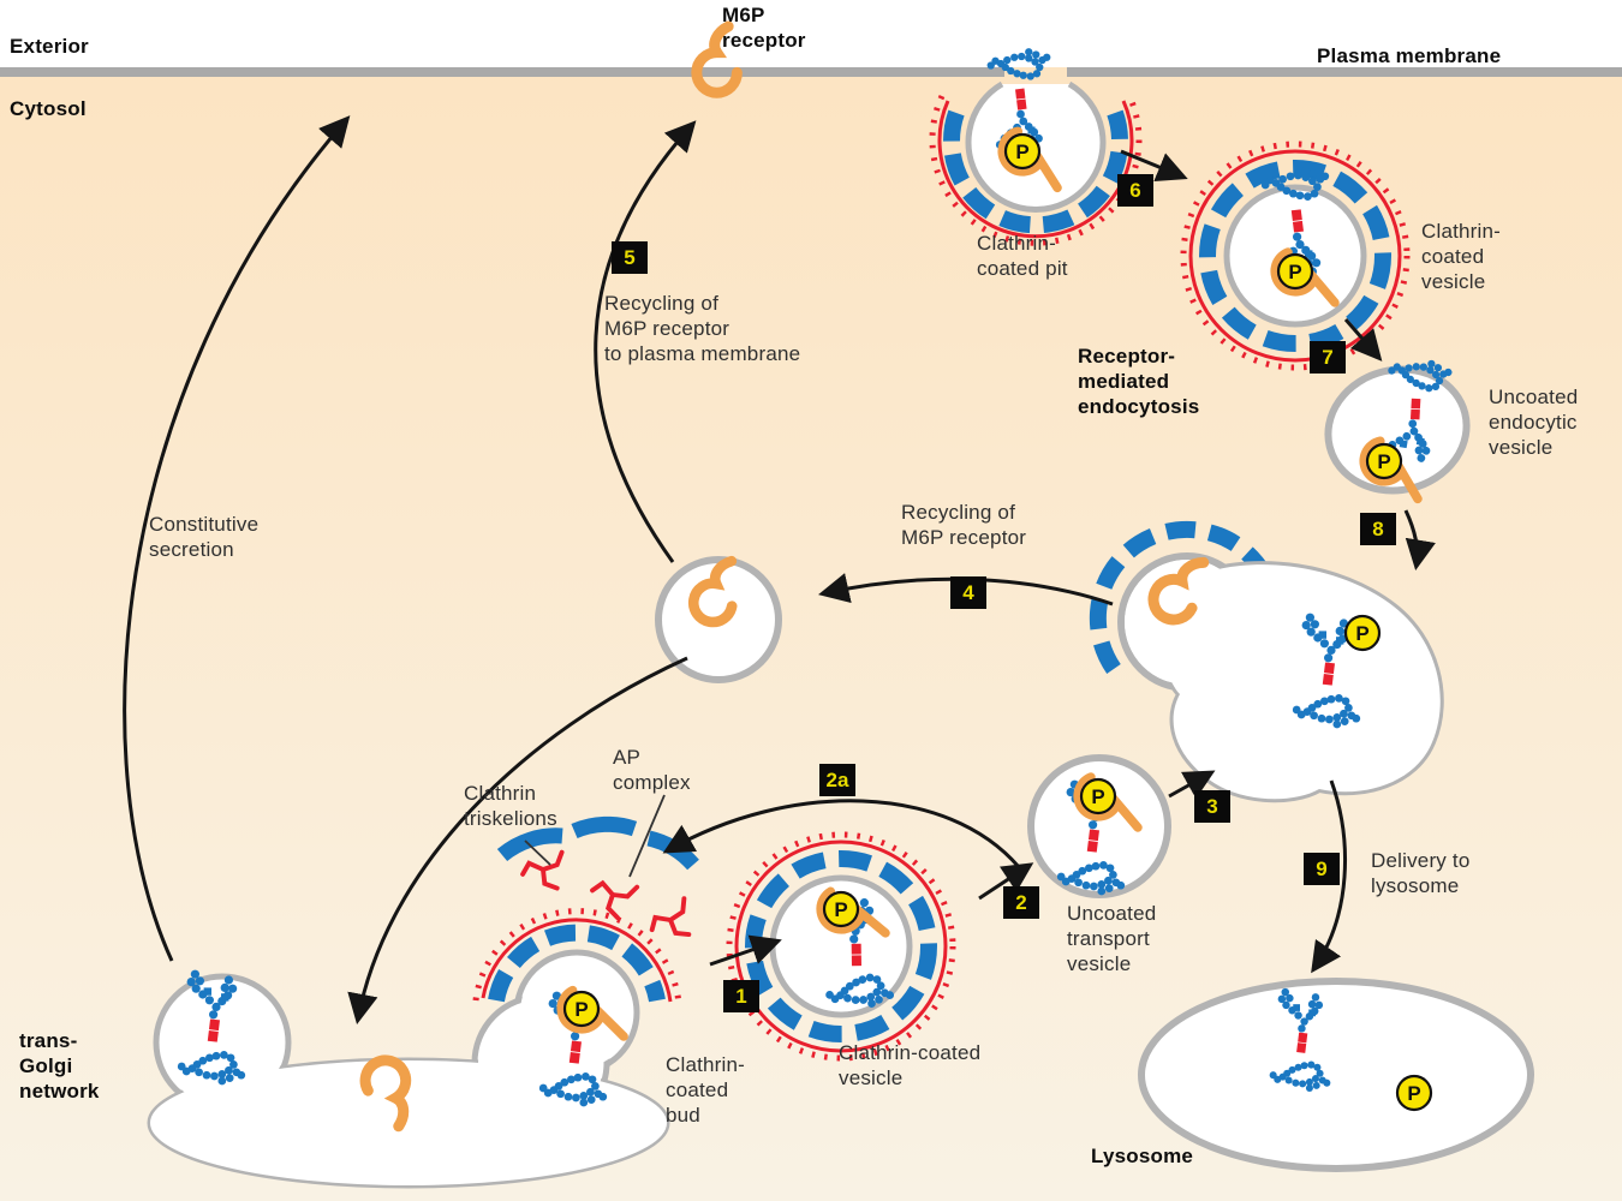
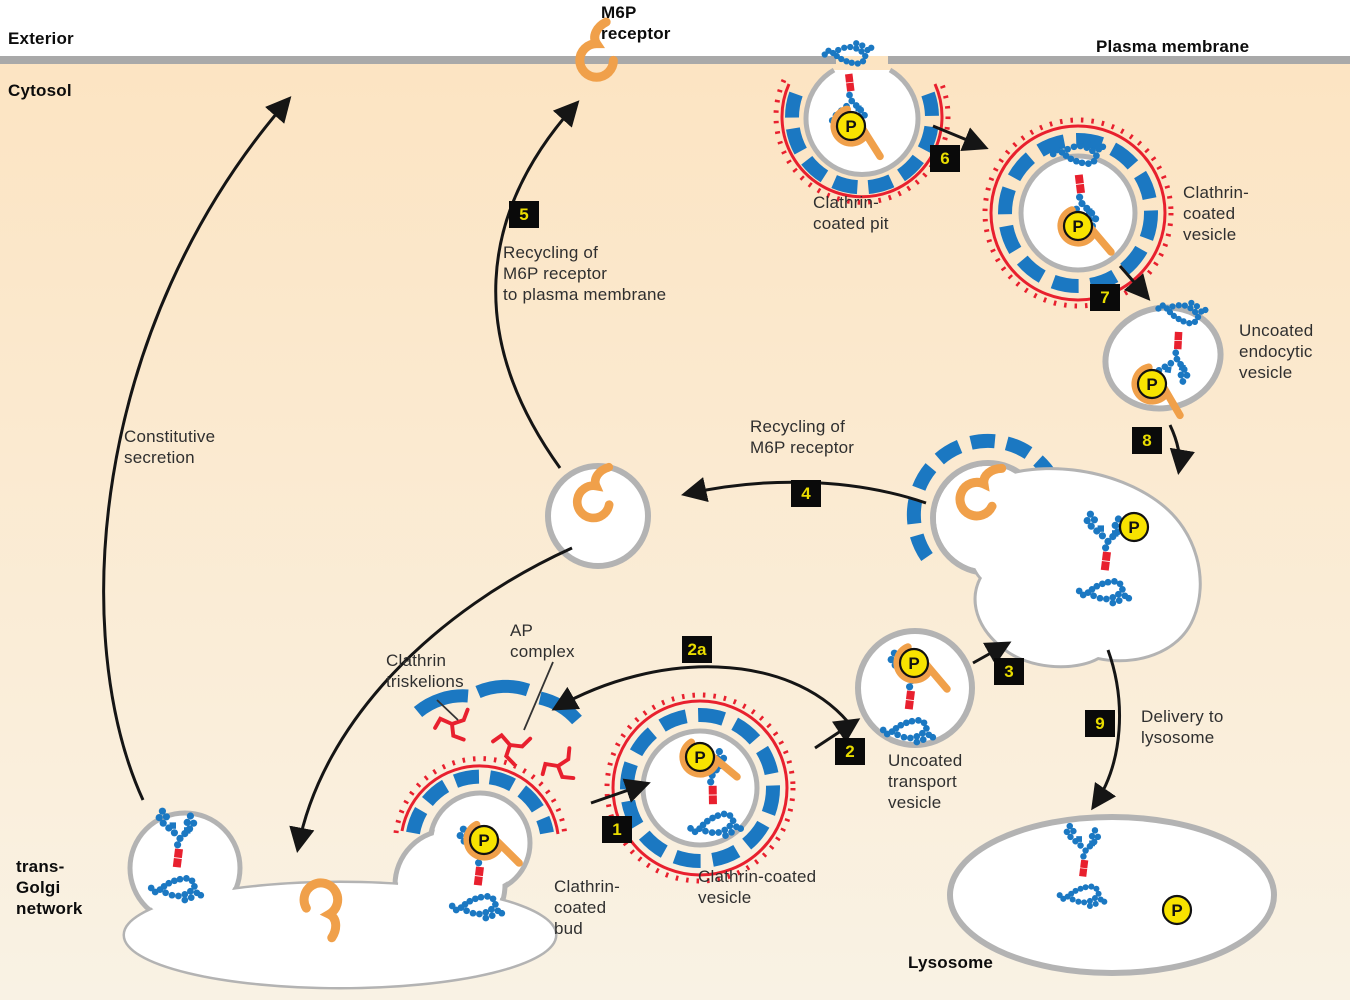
  P
  P
  P
  P
  P
  P
  P
  P
  Exterior
  Cytosol
  M6P
  receptor
  Plasma membrane
  Clathrin-
  coated pit
  Clathrin-
  coated
  vesicle
- Receptor-
- mediated
- endocytosis
  Uncoated
  endocytic
  vesicle
  Recycling of
  M6P receptor
  Recycling of
  M6P receptor
  to plasma membrane
  Constitutive
  secretion
  Clathrin
  triskelions
  AP
  complex
  Uncoated
  transport
  vesicle
  Delivery to
  lysosome
  trans-
  Golgi
  network
  Clathrin-
  coated
  bud
  Clathrin-coated
  vesicle
  Lysosome
  1
  2
  2a
  3
  4
  5
  6
  7
  8
  9
